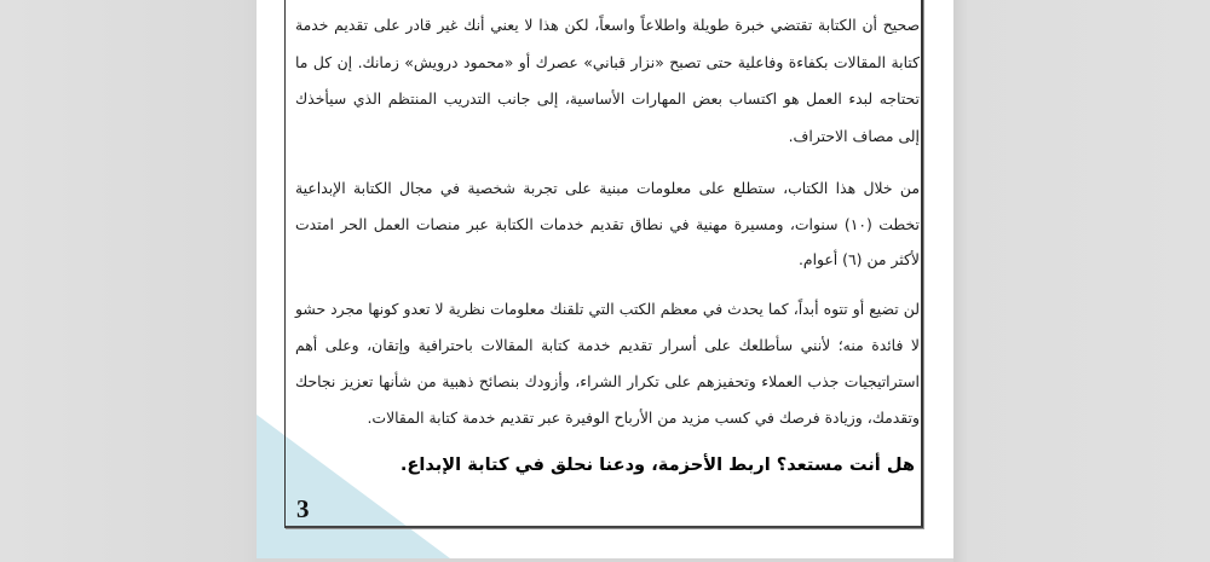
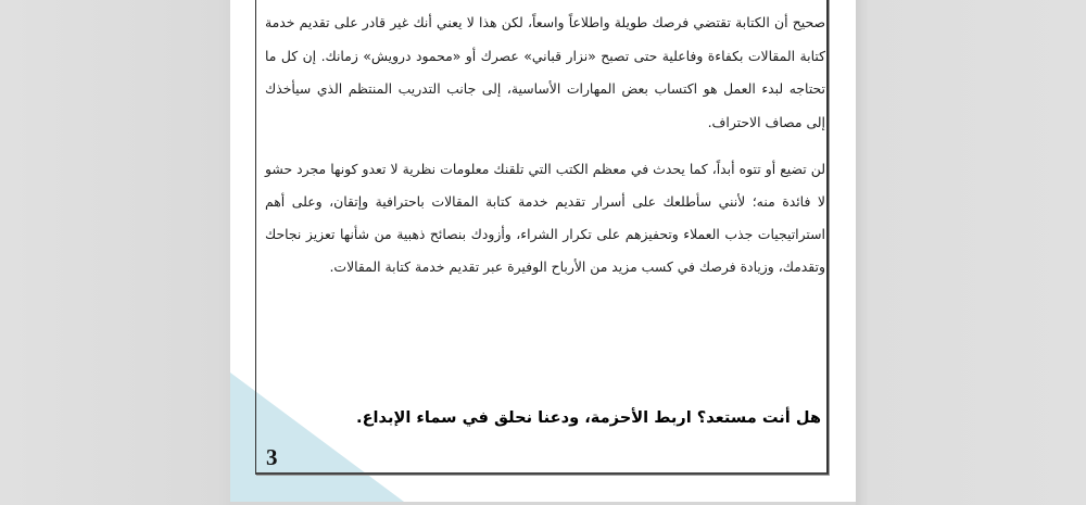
- صحيح أن الكتابة تقتضي خبرة طويلة واطلاعاً واسعاً، لكن هذا لا يعني أنك غير قادر على تقديم خدمة كتابة المقالات بكفاءة وفاعلية حتى تصبح «نزار قباني» عصرك أو «محمود درويش» زمانك. إن كل ما تحتاجه لبدء العمل هو اكتساب بعض المهارات الأساسية، إلى جانب التدريب المنتظم الذي سيأخذك إلى مصاف الاحتراف.
+ صحيح أن الكتابة تقتضي فرصك طويلة واطلاعاً واسعاً، لكن هذا لا يعني أنك غير قادر على تقديم خدمة كتابة المقالات بكفاءة وفاعلية حتى تصبح «نزار قباني» عصرك أو «محمود درويش» زمانك. إن كل ما تحتاجه لبدء العمل هو اكتساب بعض المهارات الأساسية، إلى جانب التدريب المنتظم الذي سيأخذك إلى مصاف الاحتراف.
- من خلال هذا الكتاب، ستطلع على معلومات مبنية على تجربة شخصية في مجال الكتابة الإبداعية تخطت (١٠) سنوات، ومسيرة مهنية في نطاق تقديم خدمات الكتابة عبر منصات العمل الحر امتدت لأكثر من (٦) أعوام.
  لن تضيع أو تتوه أبداً، كما يحدث في معظم الكتب التي تلقنك معلومات نظرية لا تعدو كونها مجرد حشو لا فائدة منه؛ لأنني سأطلعك على أسرار تقديم خدمة كتابة المقالات باحترافية وإتقان، وعلى أهم استراتيجيات جذب العملاء وتحفيزهم على تكرار الشراء، وأزودك بنصائح ذهبية من شأنها تعزيز نجاحك وتقدمك، وزيادة فرصك في كسب مزيد من الأرباح الوفيرة عبر تقديم خدمة كتابة المقالات.
- هل أنت مستعد؟ اربط الأحزمة، ودعنا نحلق في كتابة الإبداع.
+ هل أنت مستعد؟ اربط الأحزمة، ودعنا نحلق في سماء الإبداع.
  3
